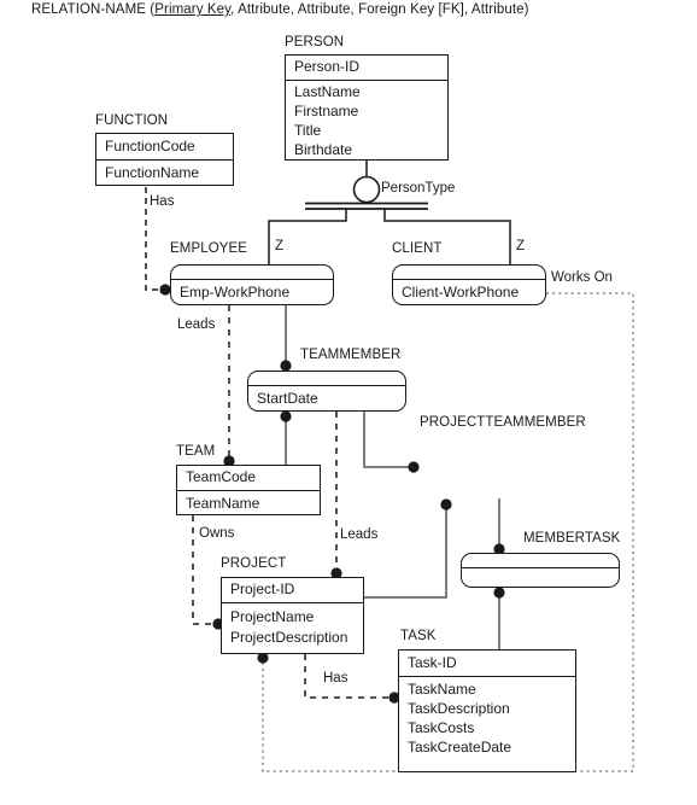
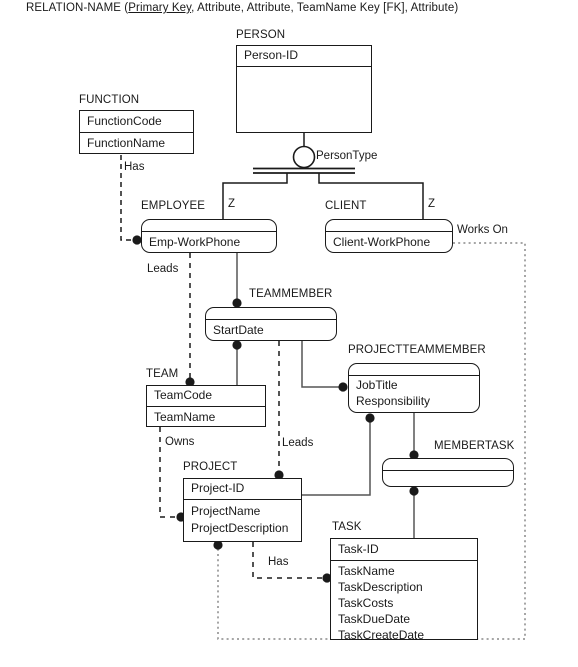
- RELATION-NAME (Primary Key, Attribute, Attribute, Foreign Key [FK], Attribute)
+ RELATION-NAME (Primary Key, Attribute, Attribute, TeamName Key [FK], Attribute)
  PERSON
  Person-ID
- LastName
- Firstname
- Title
- Birthdate
  FUNCTION
  FunctionCode
  FunctionName
  EMPLOYEE
  Emp-WorkPhone
  CLIENT
  Client-WorkPhone
  TEAMMEMBER
  StartDate
  TEAM
  TeamCode
  TeamName
  PROJECTTEAMMEMBER
+ JobTitle
+ Responsibility
  MEMBERTASK
  PROJECT
  Project-ID
  ProjectName
  ProjectDescription
  TASK
  Task-ID
  TaskName
  TaskDescription
  TaskCosts
+ TaskDueDate
  TaskCreateDate
  PersonType
  Has
  Works On
  Leads
  Leads
  Owns
  Has
  Z
  Z
